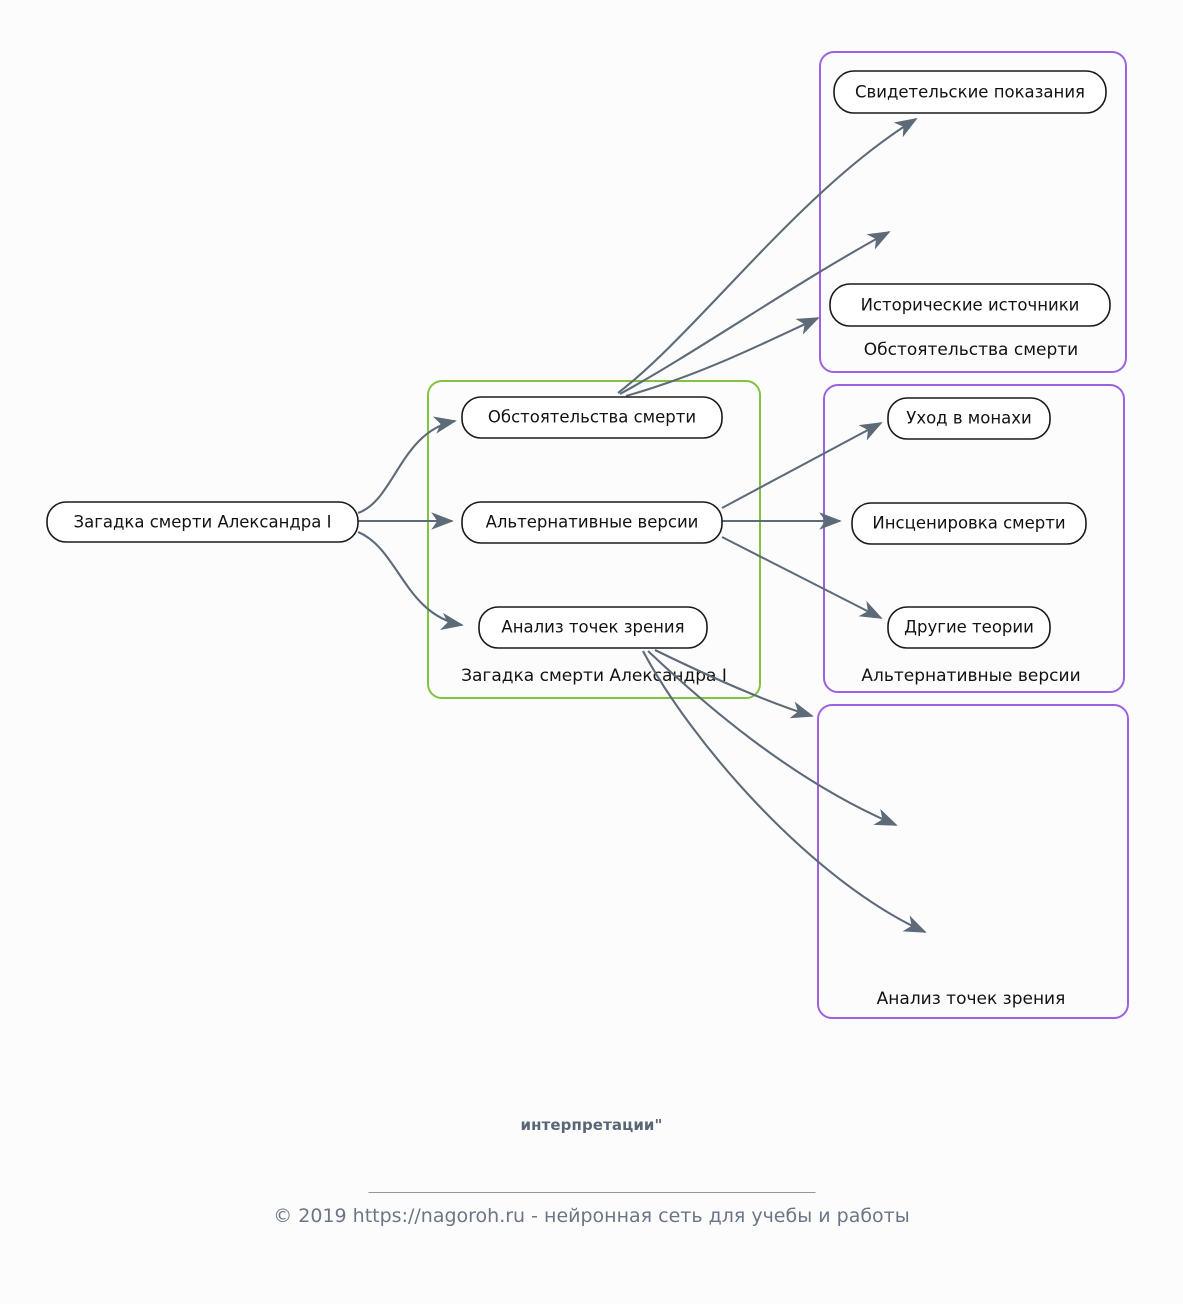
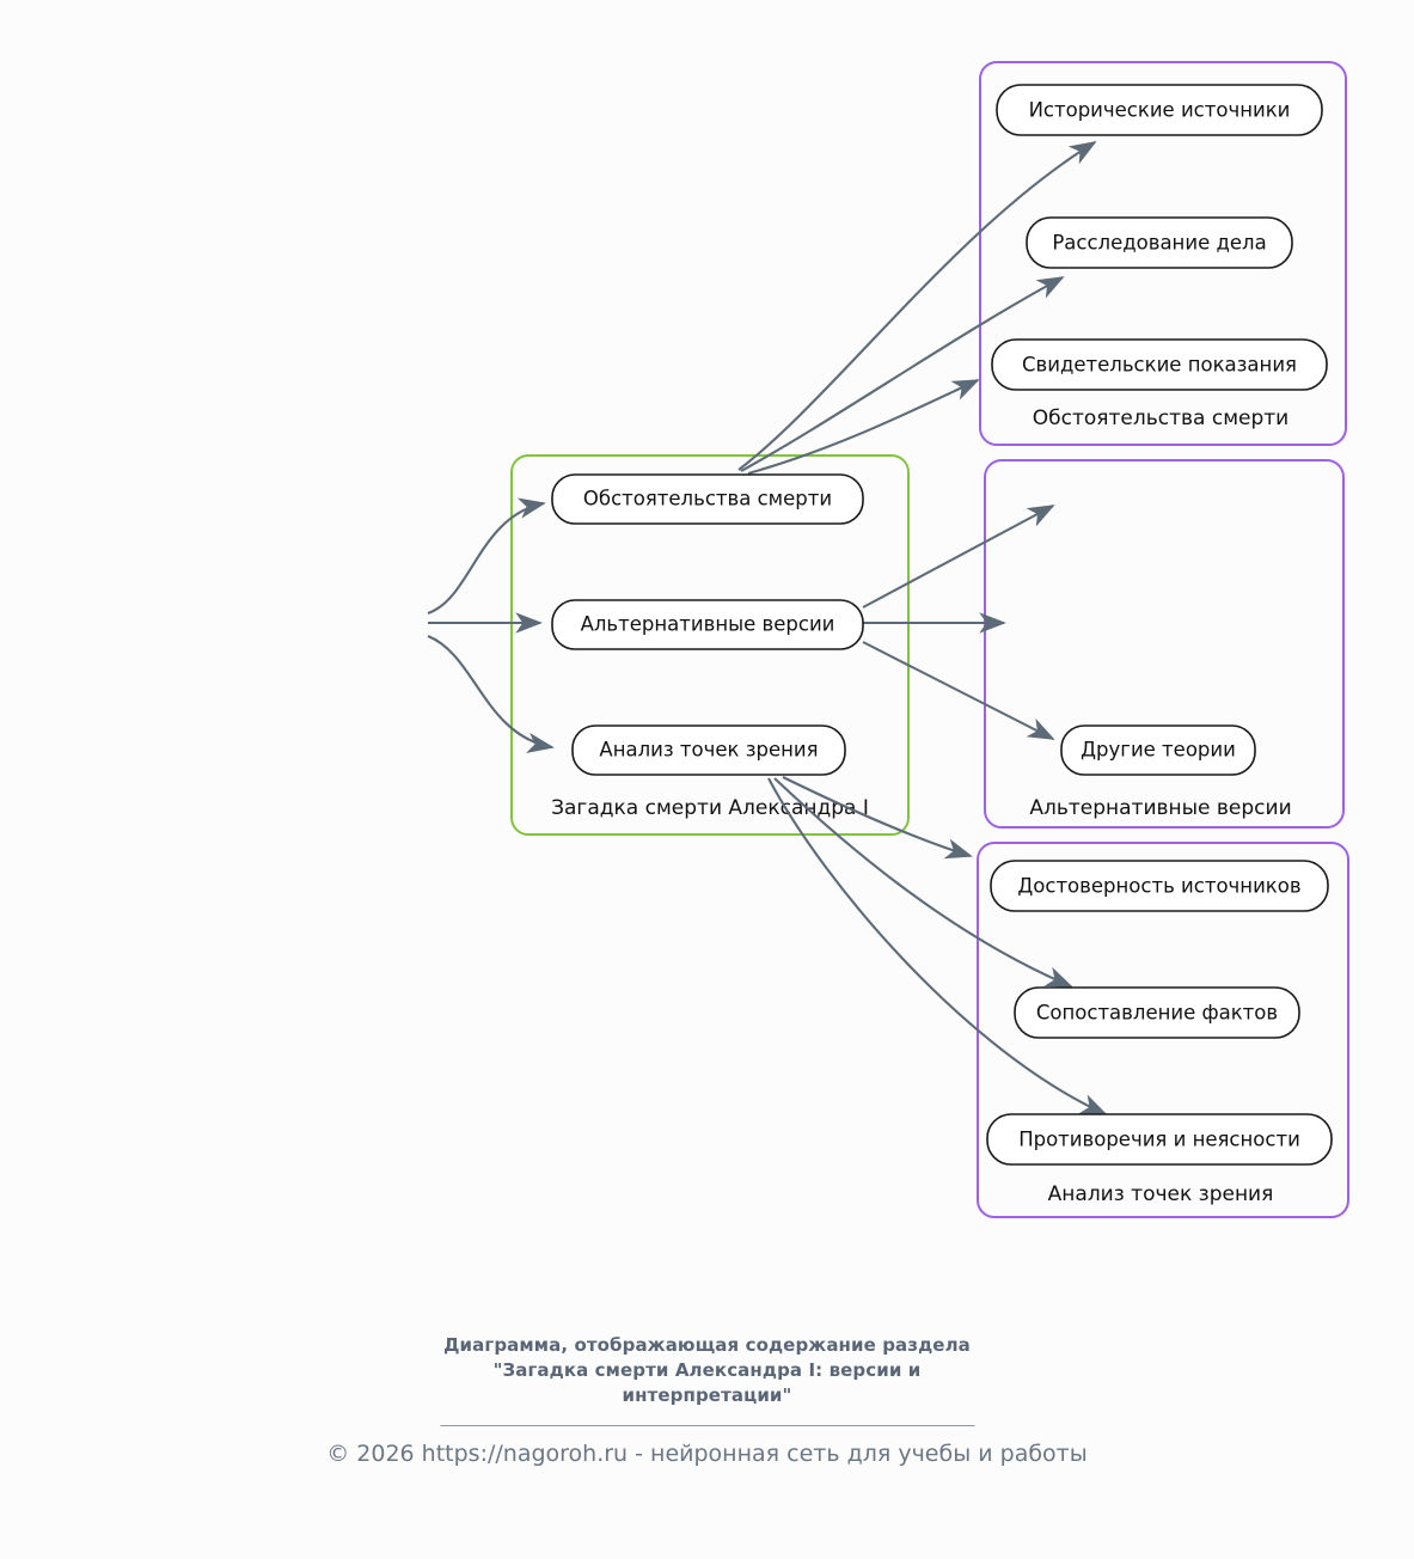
  Загадка смерти Алекандр I
  Обстоятельства смерти
  Альтернативные версии
  Анализ точек зрения
- Загадка смерти Александра I
  Обстоятельства смерти
  Альтернативные версии
  Анализ точек зрения
- Свидетельские показания
+ Исторические источники
+ Расследование дела
- Исторические источники
+ Свидетельские показания
- Уход в монахи
- Инсценировка смерти
  Другие теории
+ Достоверность источников
+ Сопоставление фактов
+ Противоречия и неясности
+ Диаграмма, отображающая содержание раздела
+ "Загадка смерти Александра I: версии и
  интерпретации"
- © 2019 https://nagoroh.ru - нейронная сеть для учебы и работы
+ © 2026 https://nagoroh.ru - нейронная сеть для учебы и работы
